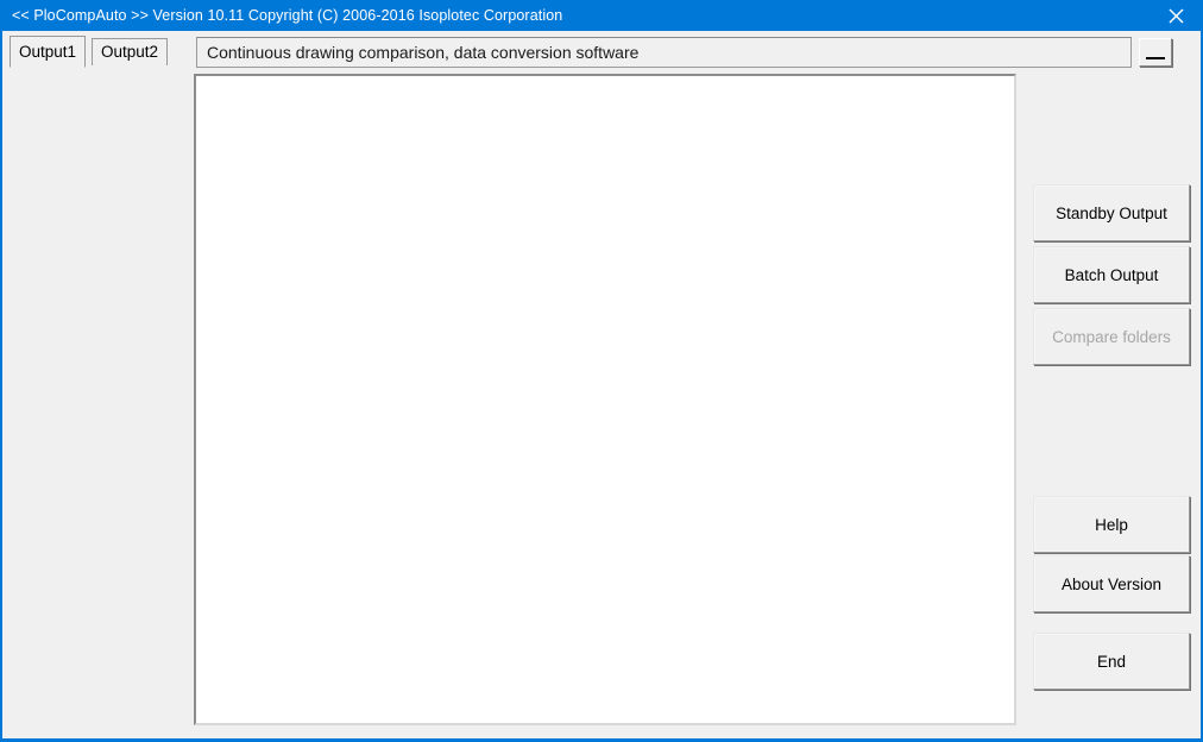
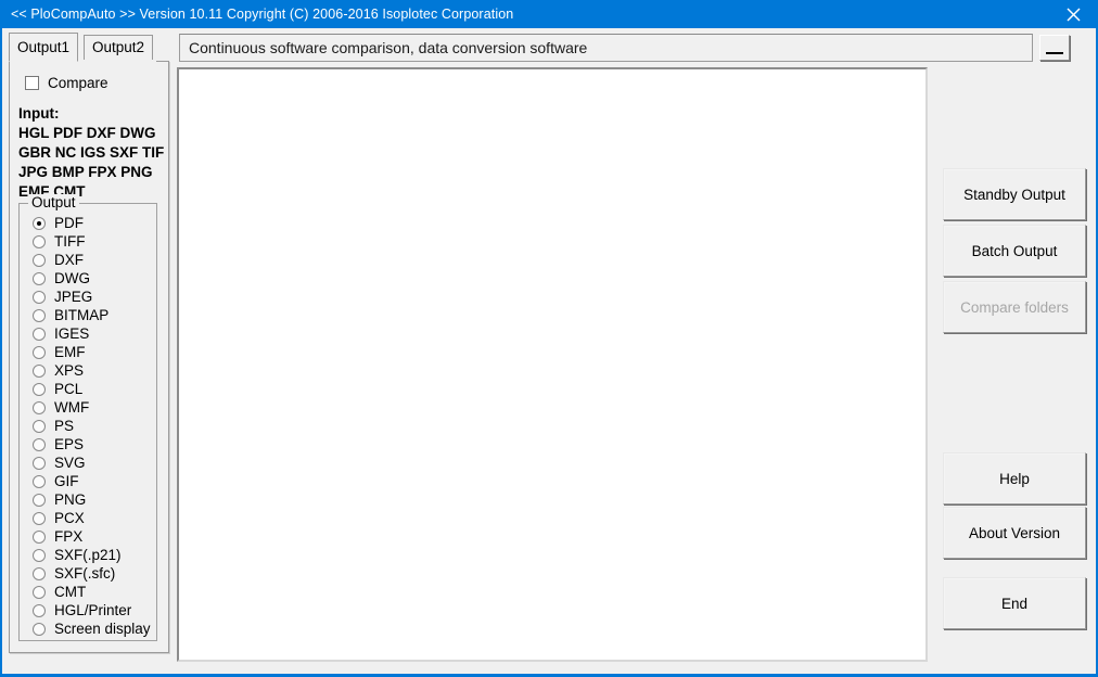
  << PloCompAuto >> Version 10.11 Copyright (C) 2006-2016 Isoplotec Corporation
  Output1
  Output2
+ Compare
+ Input:
+ HGL PDF DXF DWG
+ GBR NC IGS SXF TIF
+ JPG BMP FPX PNG
+ EMF CMT
+ Output
+ PDF
+ TIFF
+ DXF
+ DWG
+ JPEG
+ BITMAP
+ IGES
+ EMF
+ XPS
+ PCL
+ WMF
+ PS
+ EPS
+ SVG
+ GIF
+ PNG
+ PCX
+ FPX
+ SXF(.p21)
+ SXF(.sfc)
+ CMT
+ HGL/Printer
+ Screen display
- Continuous drawing comparison, data conversion software
+ Continuous software comparison, data conversion software
  Standby Output
  Batch Output
  Compare folders
  Help
  About Version
  End
